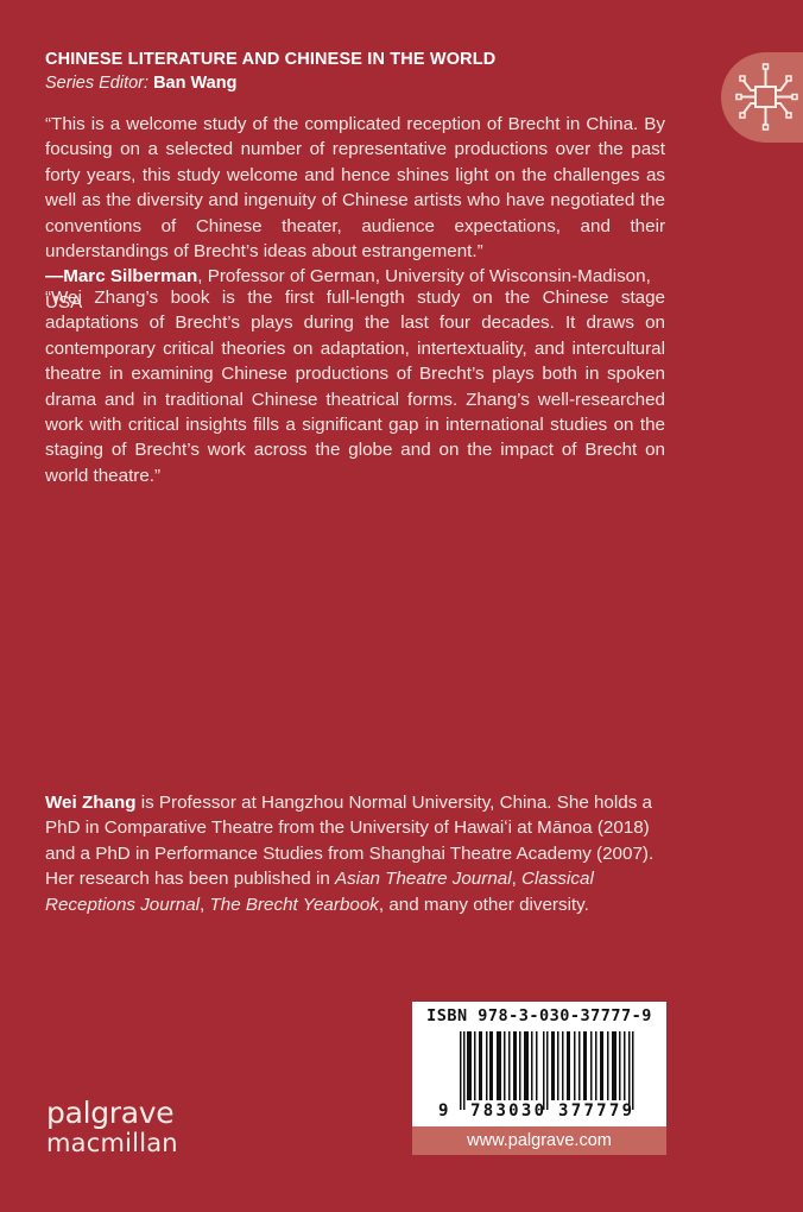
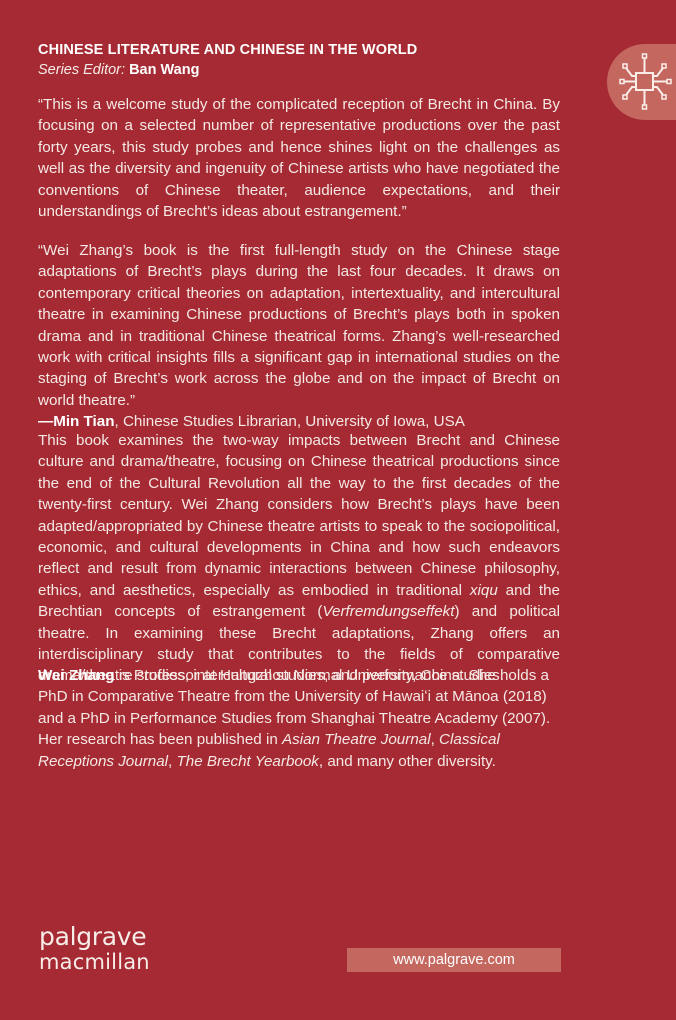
  CHINESE LITERATURE AND CHINESE IN THE WORLD
  Series Editor: Ban Wang
- “This is a welcome study of the complicated reception of Brecht in China. By focusing on a selected number of representative productions over the past forty years, this study welcome and hence shines light on the challenges as well as the diversity and ingenuity of Chinese artists who have negotiated the conventions of Chinese theater, audience expectations, and their understandings of Brecht’s ideas about estrangement.”
+ “This is a welcome study of the complicated reception of Brecht in China. By focusing on a selected number of representative productions over the past forty years, this study probes and hence shines light on the challenges as well as the diversity and ingenuity of Chinese artists who have negotiated the conventions of Chinese theater, audience expectations, and their understandings of Brecht’s ideas about estrangement.”
- —Marc Silberman, Professor of German, University of Wisconsin-Madison, USA
  “Wei Zhang’s book is the first full-length study on the Chinese stage adaptations of Brecht’s plays during the last four decades. It draws on contemporary critical theories on adaptation, intertextuality, and intercultural theatre in examining Chinese productions of Brecht’s plays both in spoken drama and in traditional Chinese theatrical forms. Zhang’s well-researched work with critical insights fills a significant gap in international studies on the staging of Brecht’s work across the globe and on the impact of Brecht on world theatre.”
+ —Min Tian, Chinese Studies Librarian, University of Iowa, USA
+ This book examines the two-way impacts between Brecht and Chinese culture and drama/theatre, focusing on Chinese theatrical productions since the end of the Cultural Revolution all the way to the first decades of the twenty-first century. Wei Zhang considers how Brecht’s plays have been adapted/appropriated by Chinese theatre artists to speak to the sociopolitical, economic, and cultural developments in China and how such endeavors reflect and result from dynamic interactions between Chinese philosophy, ethics, and aesthetics, especially as embodied in traditional xiqu and the Brechtian concepts of estrangement (Verfremdungseffekt) and political theatre. In examining these Brecht adaptations, Zhang offers an interdisciplinary study that contributes to the fields of comparative drama/theatre studies, intercultural studies, and performance studies.
  Wei Zhang is Professor at Hangzhou Normal University, China. She holds a PhD in Comparative Theatre from the University of Hawaiʻi at Mānoa (2018) and a PhD in Performance Studies from Shanghai Theatre Academy (2007). Her research has been published in Asian Theatre Journal, Classical Receptions Journal, The Brecht Yearbook, and many other diversity.
- ISBN 978-3-030-37777-9
- 9
- 783030
- 377779
  www.palgrave.com
  palgrave
  macmillan
